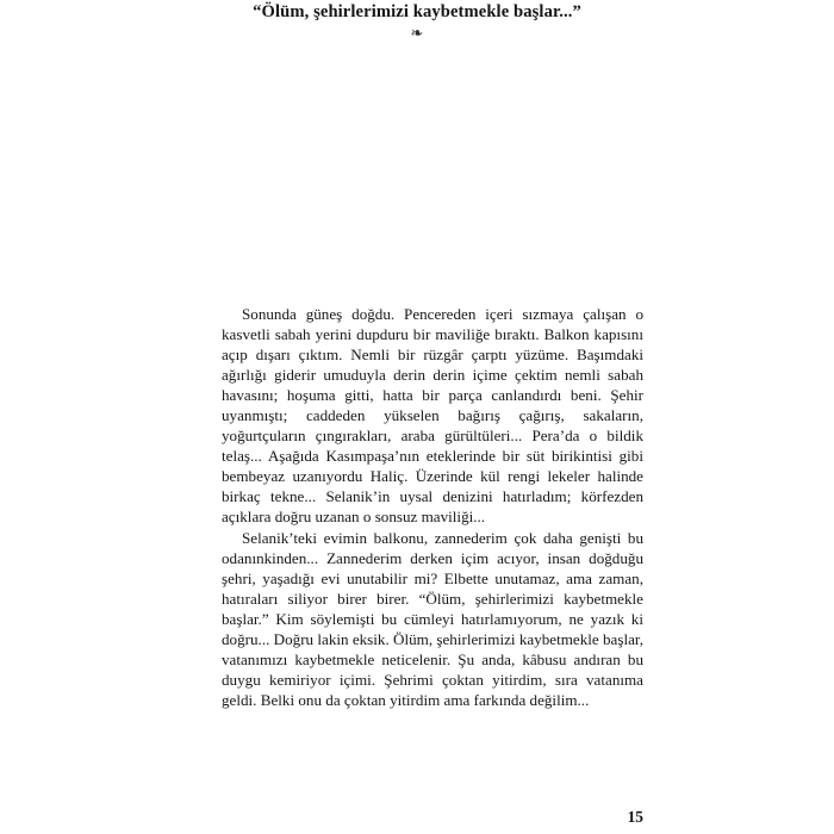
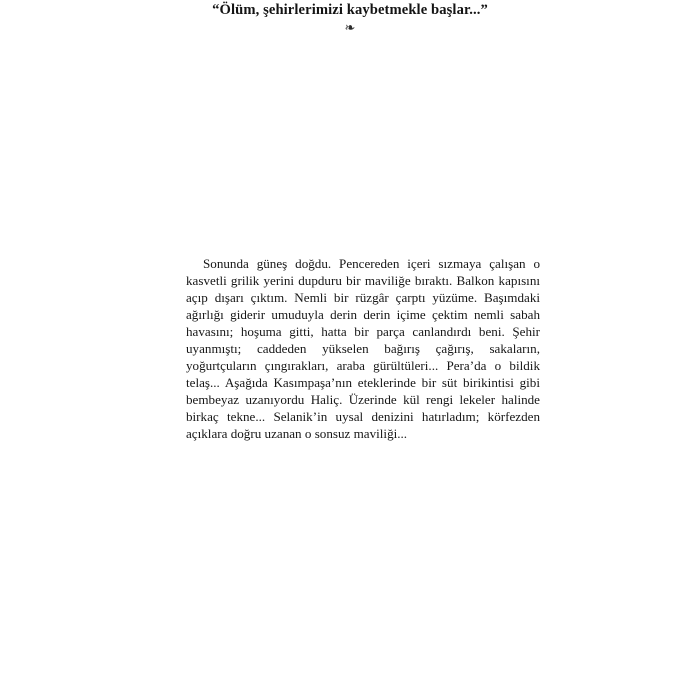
  “Ölüm, şehirlerimizi kaybetmekle başlar...”
  ❧
- Sonunda güneş doğdu. Pencereden içeri sızmaya çalışan o kasvetli sabah yerini dupduru bir maviliğe bıraktı. Balkon kapısını açıp dışarı çıktım. Nemli bir rüzgâr çarptı yüzüme. Başımdaki ağırlığı giderir umuduyla derin derin içime çektim nemli sabah havasını; hoşuma gitti, hatta bir parça canlandırdı beni. Şehir uyanmıştı; caddeden yükselen bağırış çağırış, sakaların, yoğurtçuların çıngırakları, araba gürültüleri... Pera’da o bildik telaş... Aşağıda Kasımpaşa’nın eteklerinde bir süt birikintisi gibi bembeyaz uzanıyordu Haliç. Üzerinde kül rengi lekeler halinde birkaç tekne... Selanik’in uysal denizini hatırladım; körfezden açıklara doğru uzanan o sonsuz maviliği...
+ Sonunda güneş doğdu. Pencereden içeri sızmaya çalışan o kasvetli grilik yerini dupduru bir maviliğe bıraktı. Balkon kapısını açıp dışarı çıktım. Nemli bir rüzgâr çarptı yüzüme. Başımdaki ağırlığı giderir umuduyla derin derin içime çektim nemli sabah havasını; hoşuma gitti, hatta bir parça canlandırdı beni. Şehir uyanmıştı; caddeden yükselen bağırış çağırış, sakaların, yoğurtçuların çıngırakları, araba gürültüleri... Pera’da o bildik telaş... Aşağıda Kasımpaşa’nın eteklerinde bir süt birikintisi gibi bembeyaz uzanıyordu Haliç. Üzerinde kül rengi lekeler halinde birkaç tekne... Selanik’in uysal denizini hatırladım; körfezden açıklara doğru uzanan o sonsuz maviliği...
- Selanik’teki evimin balkonu, zannederim çok daha genişti bu odanınkinden... Zannederim derken içim acıyor, insan doğduğu şehri, yaşadığı evi unutabilir mi? Elbette unutamaz, ama zaman, hatıraları siliyor birer birer. “Ölüm, şehirlerimizi kaybetmekle başlar.” Kim söylemişti bu cümleyi hatırlamıyorum, ne yazık ki doğru... Doğru lakin eksik. Ölüm, şehirlerimizi kaybetmekle başlar, vatanımızı kaybetmekle neticelenir. Şu anda, kâbusu andıran bu duygu kemiriyor içimi. Şehrimi çoktan yitirdim, sıra vatanıma geldi. Belki onu da çoktan yitirdim ama farkında değilim...
- 15
